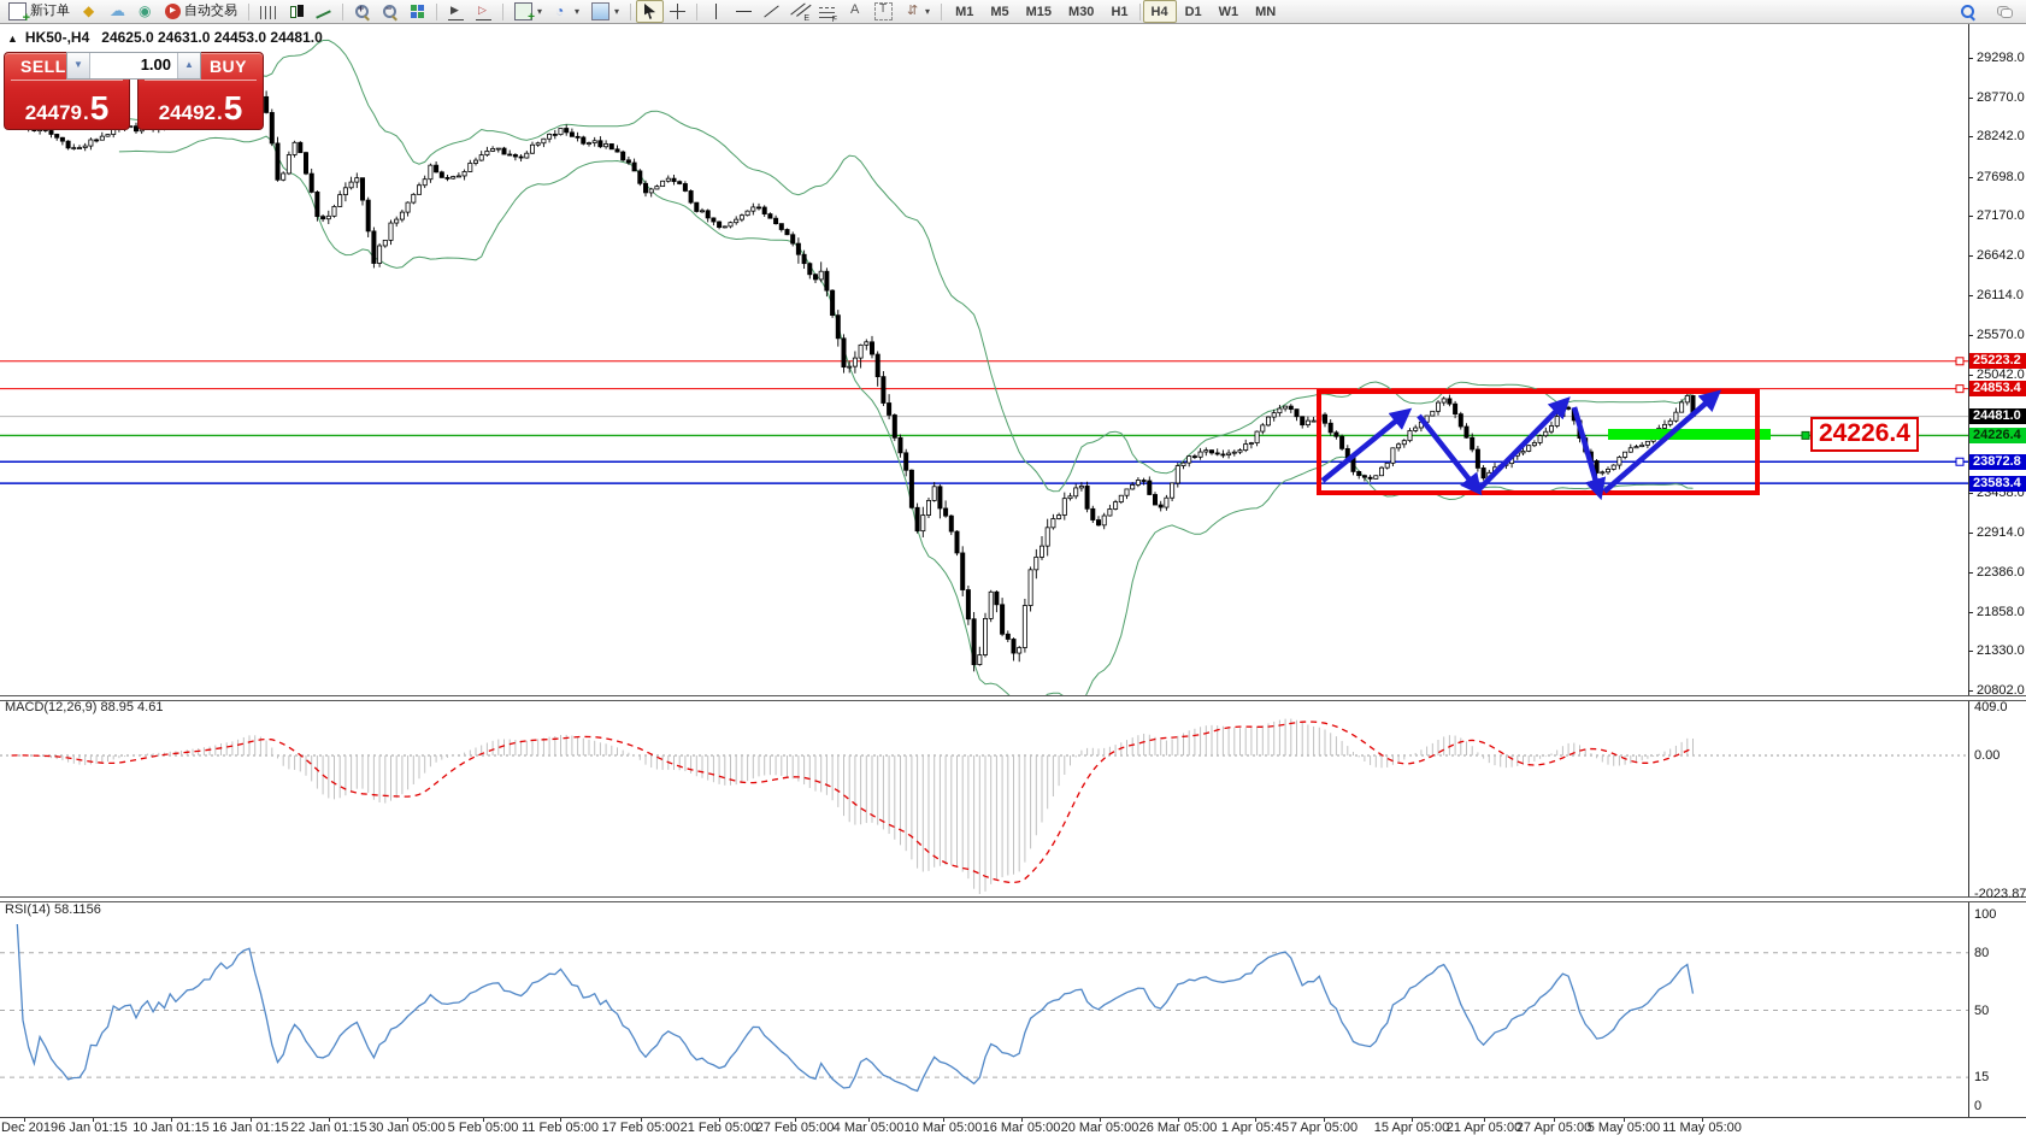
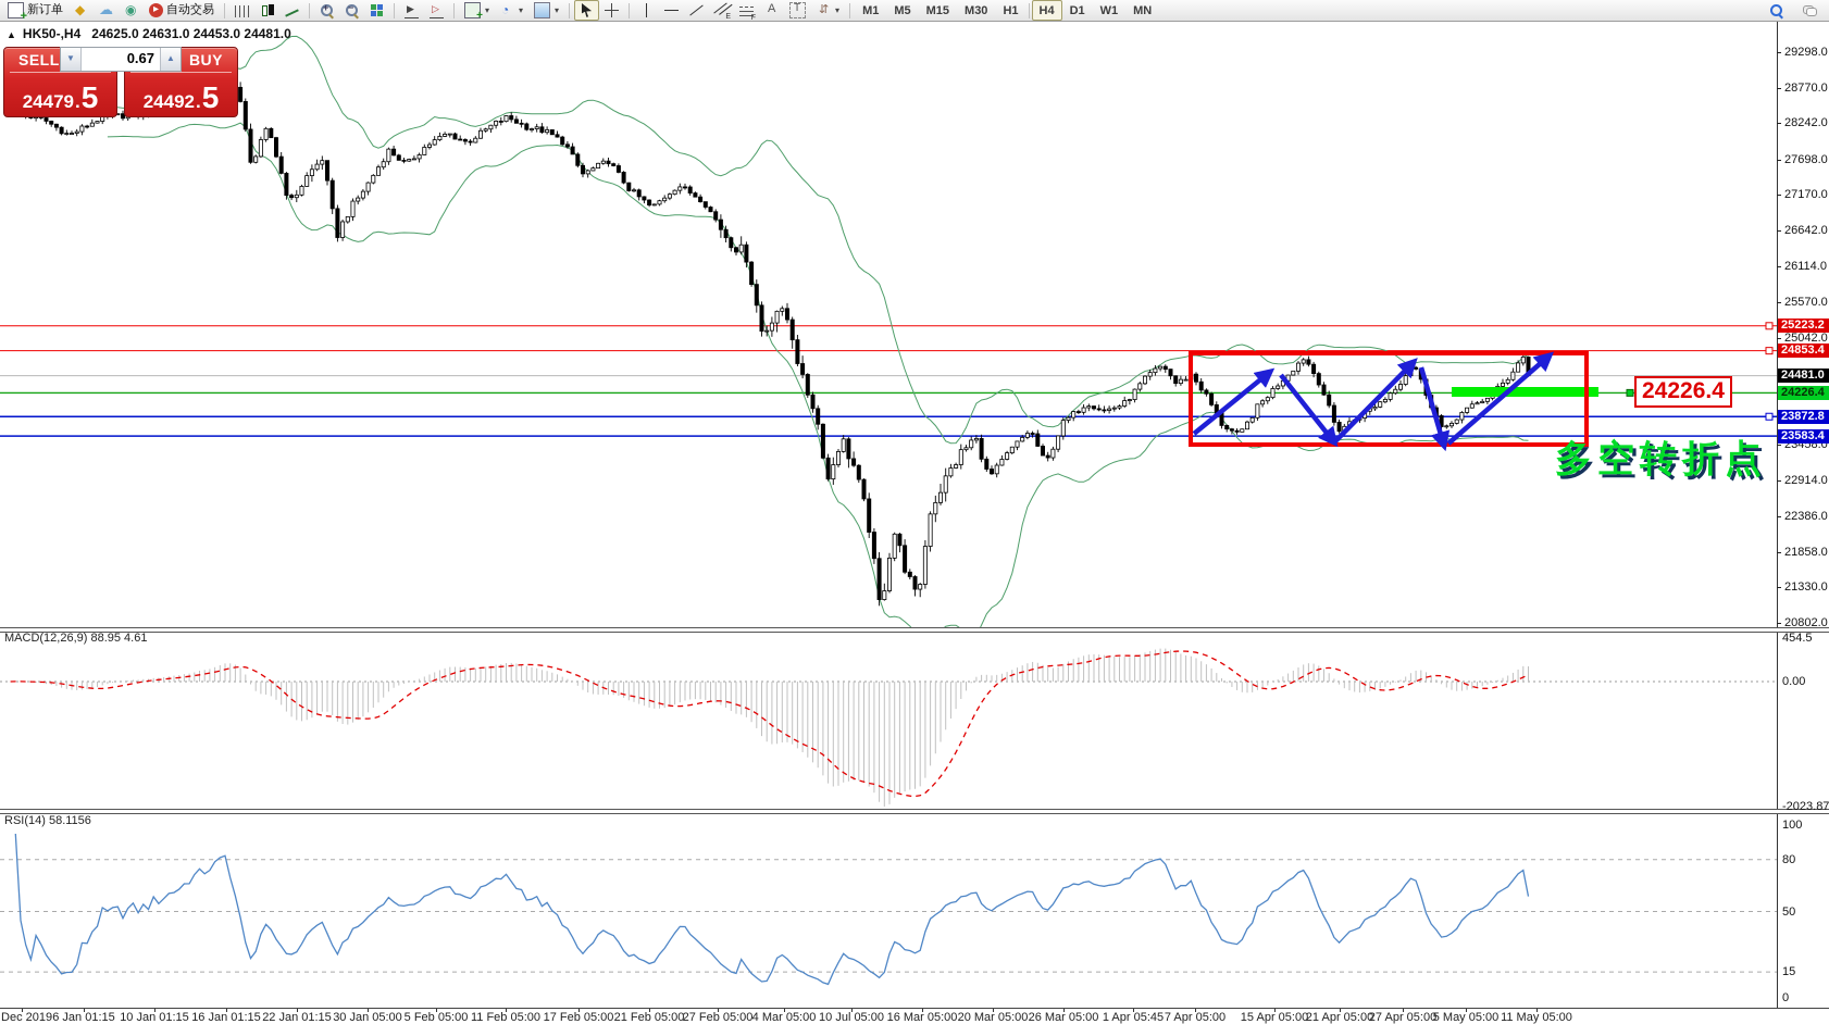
  新订单
  自动交易
  ▾
  ▾
  ▾
  ▾
  M1
  M5
  M15
  M30
  H1
  H4
  D1
  W1
  MN
  ▲ HK50-,H4 24625.0 24631.0 24453.0 24481.0
  SELL
  24479
  .
  5
  BUY
  24492
  .
  5
  ▼
- 1.00
+ 0.67
  ▲
  MACD(12,26,9) 88.95 4.61
  RSI(14) 58.1156
  24226.4
+ 多空转折点
  29298.0
  28770.0
  28242.0
  27698.0
  27170.0
  26642.0
  26114.0
  25570.0
  25042.0
  23458.0
  22914.0
  22386.0
  21858.0
  21330.0
  20802.0
  25223.2
  24853.4
  24481.0
  24226.4
  23872.8
  23583.4
- 409.0
+ 454.5
  0.00
  -2023.87
  100
  80
  50
  15
  0
  Dec 2019
  6 Jan 01:15
  10 Jan 01:15
  16 Jan 01:15
  22 Jan 01:15
  30 Jan 05:00
  5 Feb 05:00
  11 Feb 05:00
  17 Feb 05:00
  21 Feb 05:00
  27 Feb 05:00
  4 Mar 05:00
- 10 Mar 05:00
+ 10 Jul 05:00
  16 Mar 05:00
  20 Mar 05:00
  26 Mar 05:00
  1 Apr 05:45
  7 Apr 05:00
  15 Apr 05:00
  21 Apr 05:00
  27 Apr 05:00
  5 May 05:00
  11 May 05:00
